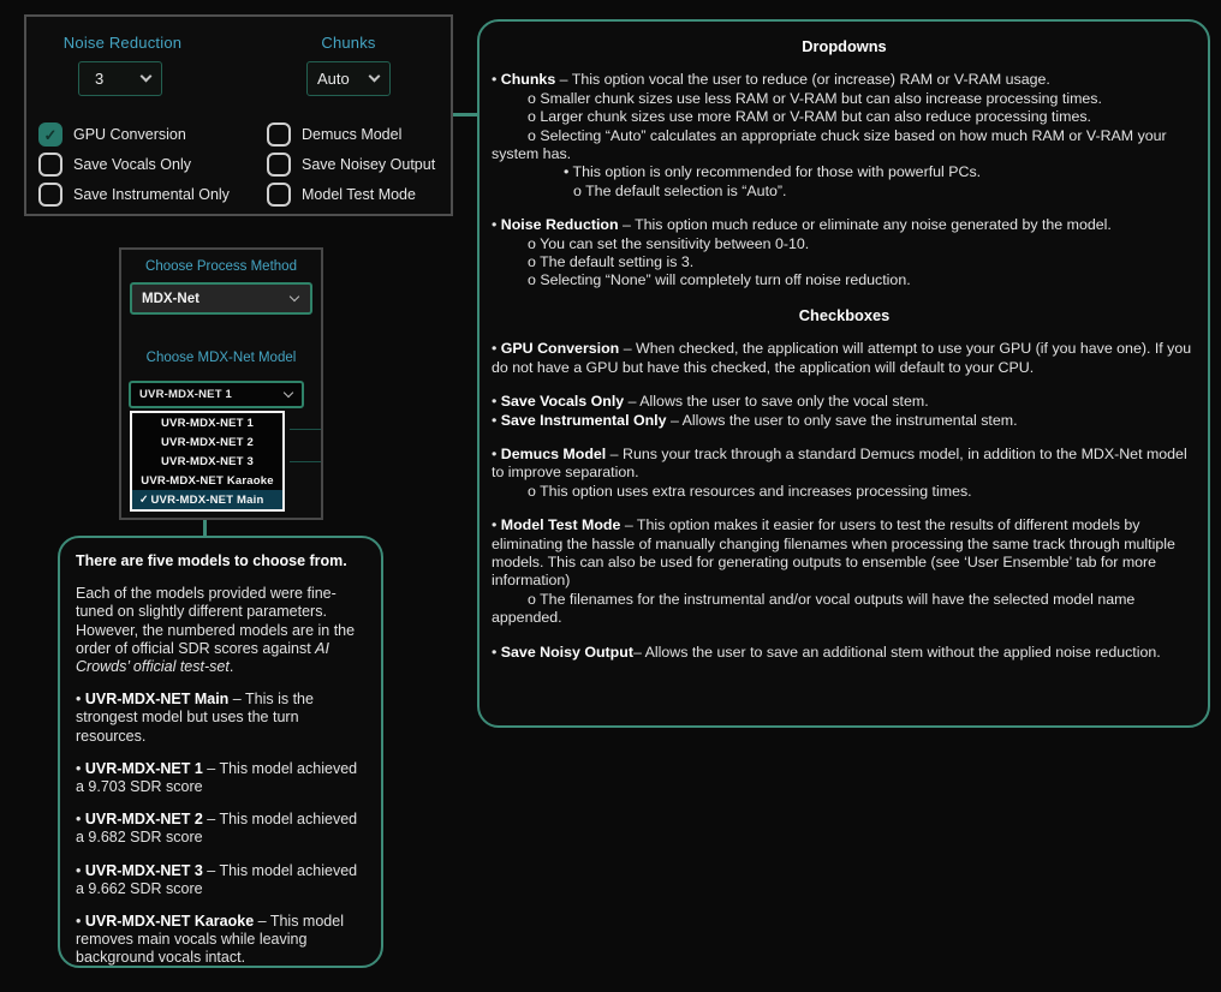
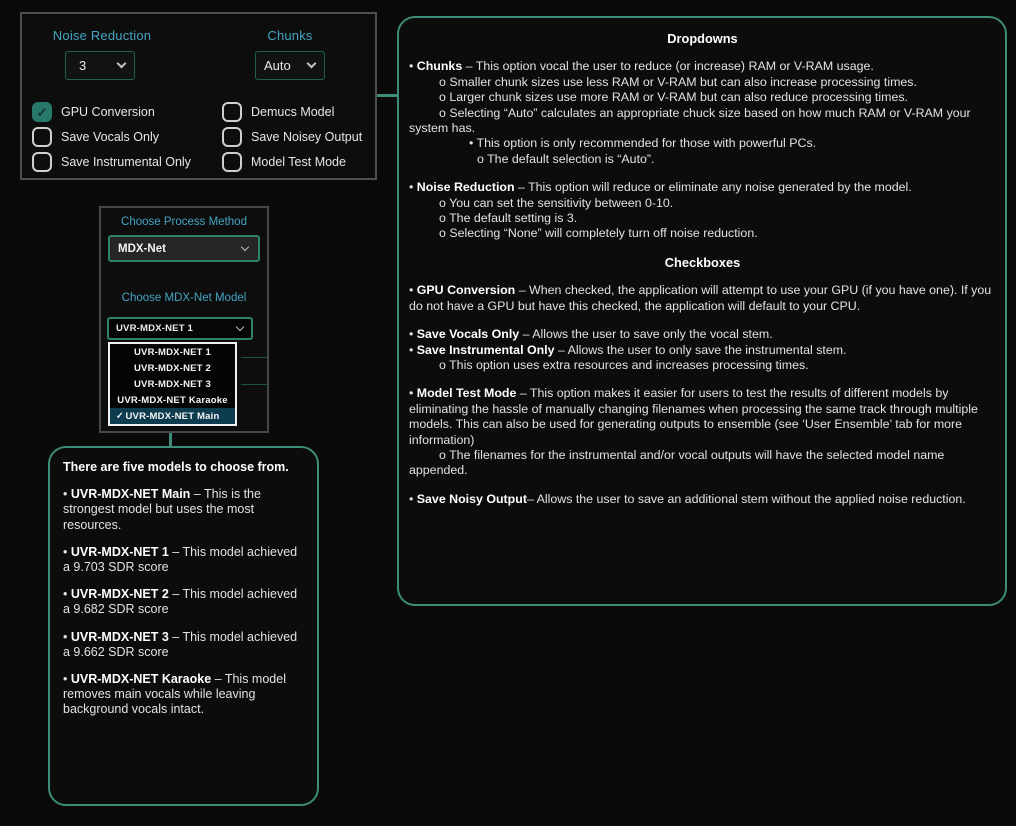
  Noise Reduction
  Chunks
  3
  Auto
  ✓
  GPU Conversion
  Save Vocals Only
  Save Instrumental Only
  Demucs Model
  Save Noisey Output
  Model Test Mode
  Choose Process Method
  MDX-Net
  Choose MDX-Net Model
  UVR-MDX-NET 1
  UVR-MDX-NET 1
  UVR-MDX-NET 2
  UVR-MDX-NET 3
  UVR-MDX-NET Karaoke
  ✓
  UVR-MDX-NET Main
  There are five models to choose from.
- Each of the models provided were fine-tuned on slightly different parameters. However, the numbered models are in the order of official SDR scores against AI Crowds’ official test-set.
- • UVR-MDX-NET Main – This is the strongest model but uses the turn resources.
+ • UVR-MDX-NET Main – This is the strongest model but uses the most resources.
  • UVR-MDX-NET 1 – This model achieved a 9.703 SDR score
  • UVR-MDX-NET 2 – This model achieved a 9.682 SDR score
  • UVR-MDX-NET 3 – This model achieved a 9.662 SDR score
  • UVR-MDX-NET Karaoke – This model removes main vocals while leaving background vocals intact.
  Dropdowns
  • Chunks – This option vocal the user to reduce (or increase) RAM or V-RAM usage.
  o Smaller chunk sizes use less RAM or V-RAM but can also increase processing times.
  o Larger chunk sizes use more RAM or V-RAM but can also reduce processing times.
  o Selecting “Auto” calculates an appropriate chuck size based on how much RAM or V-RAM your system has.
  • This option is only recommended for those with powerful PCs.
  o The default selection is “Auto”.
- • Noise Reduction – This option much reduce or eliminate any noise generated by the model.
+ • Noise Reduction – This option will reduce or eliminate any noise generated by the model.
  o You can set the sensitivity between 0-10.
  o The default setting is 3.
  o Selecting “None” will completely turn off noise reduction.
  Checkboxes
  • GPU Conversion – When checked, the application will attempt to use your GPU (if you have one). If you do not have a GPU but have this checked, the application will default to your CPU.
  • Save Vocals Only – Allows the user to save only the vocal stem.
  • Save Instrumental Only – Allows the user to only save the instrumental stem.
- • Demucs Model – Runs your track through a standard Demucs model, in addition to the MDX-Net model to improve separation.
  o This option uses extra resources and increases processing times.
  • Model Test Mode – This option makes it easier for users to test the results of different models by eliminating the hassle of manually changing filenames when processing the same track through multiple models. This can also be used for generating outputs to ensemble (see ‘User Ensemble’ tab for more information)
  o The filenames for the instrumental and/or vocal outputs will have the selected model name appended.
  • Save Noisy Output– Allows the user to save an additional stem without the applied noise reduction.
